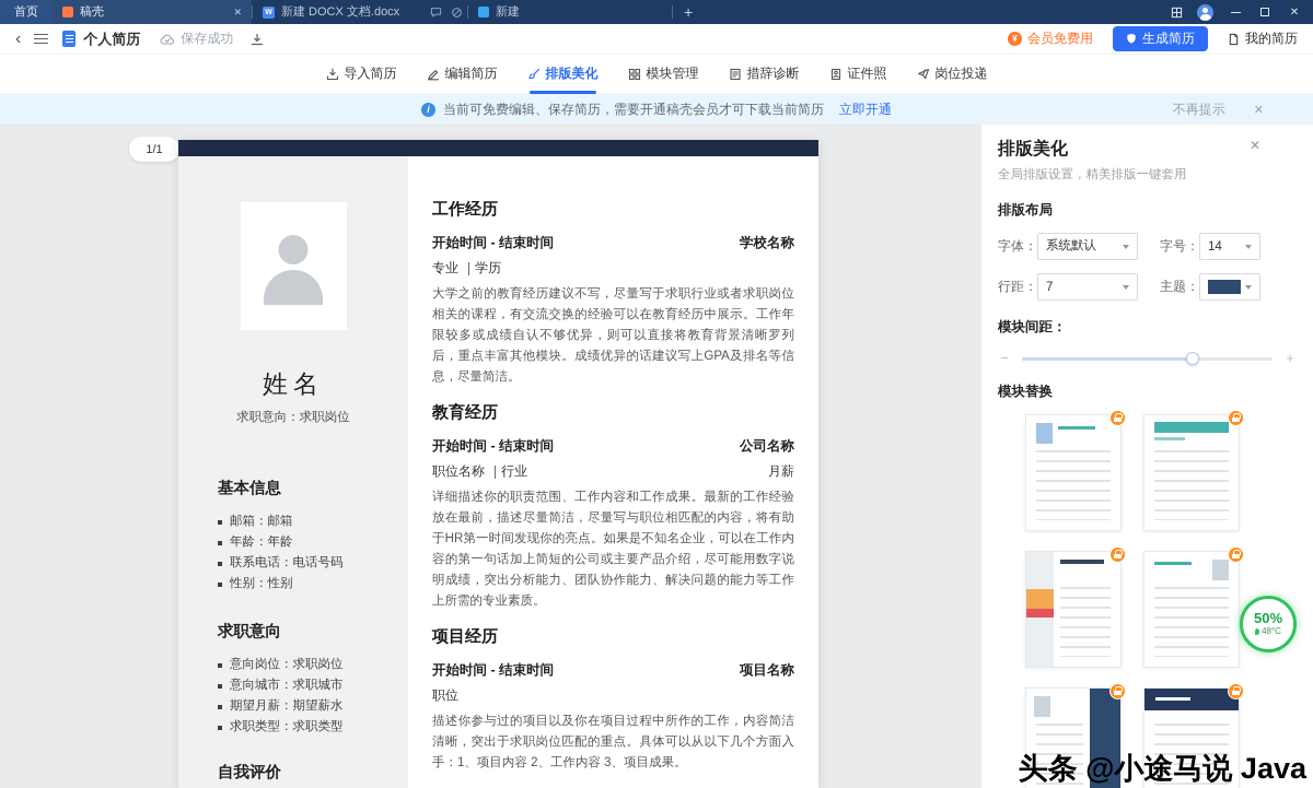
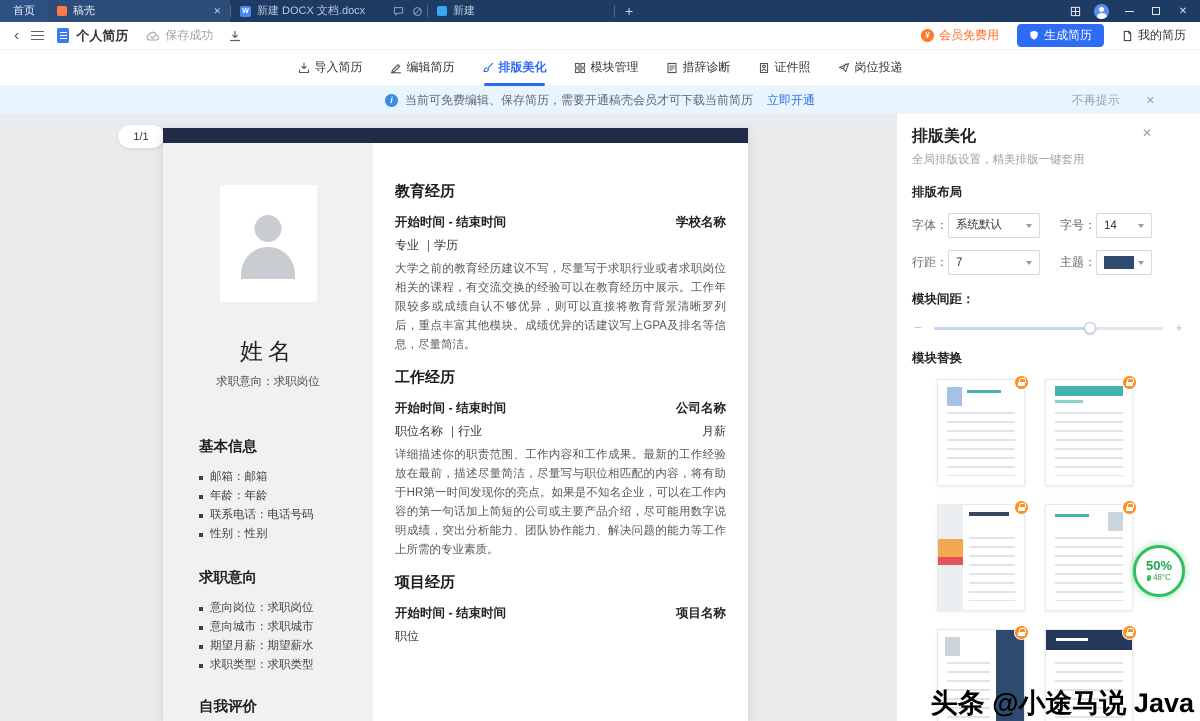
  首页
  稿壳
  ✕
  新建 DOCX 文档.docx
  新建
  +
  ✕
  ‹
  个人简历
  保存成功
  ¥
  会员免费用
  生成简历
  我的简历
  导入简历
  编辑简历
  排版美化
  模块管理
  措辞诊断
  证件照
  岗位投递
  i
  当前可免费编辑、保存简历，需要开通稿壳会员才可下载当前简历
  立即开通
  不再提示
  ✕
  1/1
  姓名
  求职意向：求职岗位
  基本信息
  邮箱：邮箱
  年龄：年龄
  联系电话：电话号码
  性别：性别
  求职意向
  意向岗位：求职岗位
  意向城市：求职城市
  期望月薪：期望薪水
  求职类型：求职类型
  自我评价
- 工作经历
+ 教育经历
  开始时间 - 结束时间
  学校名称
  专业 ｜学历
  大学之前的教育经历建议不写，尽量写于求职行业或者求职岗位相关的课程，有交流交换的经验可以在教育经历中展示。工作年限较多或成绩自认不够优异，则可以直接将教育背景清晰罗列后，重点丰富其他模块。成绩优异的话建议写上GPA及排名等信息，尽量简洁。
- 教育经历
+ 工作经历
  开始时间 - 结束时间
  公司名称
  职位名称 ｜行业
  月薪
  详细描述你的职责范围、工作内容和工作成果。最新的工作经验放在最前，描述尽量简洁，尽量写与职位相匹配的内容，将有助于HR第一时间发现你的亮点。如果是不知名企业，可以在工作内容的第一句话加上简短的公司或主要产品介绍，尽可能用数字说明成绩，突出分析能力、团队协作能力、解决问题的能力等工作上所需的专业素质。
  项目经历
  开始时间 - 结束时间
  项目名称
  职位
- 描述你参与过的项目以及你在项目过程中所作的工作，内容简洁清晰，突出于求职岗位匹配的重点。具体可以从以下几个方面入手：1、项目内容 2、工作内容 3、项目成果。
  排版美化
  ✕
  全局排版设置，精美排版一键套用
  排版布局
  字体：
  系统默认
  字号：
  14
  行距：
  7
  主题：
  模块间距：
  −
  +
  模块替换
  50%
  48°C
  头条 @小途马说 Java
